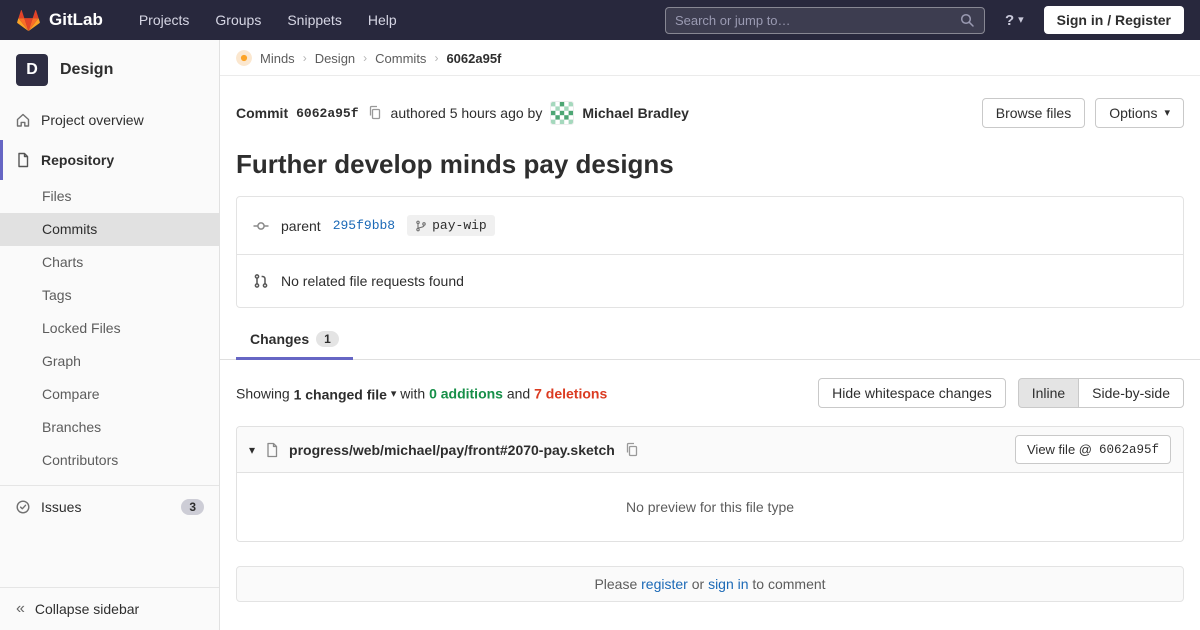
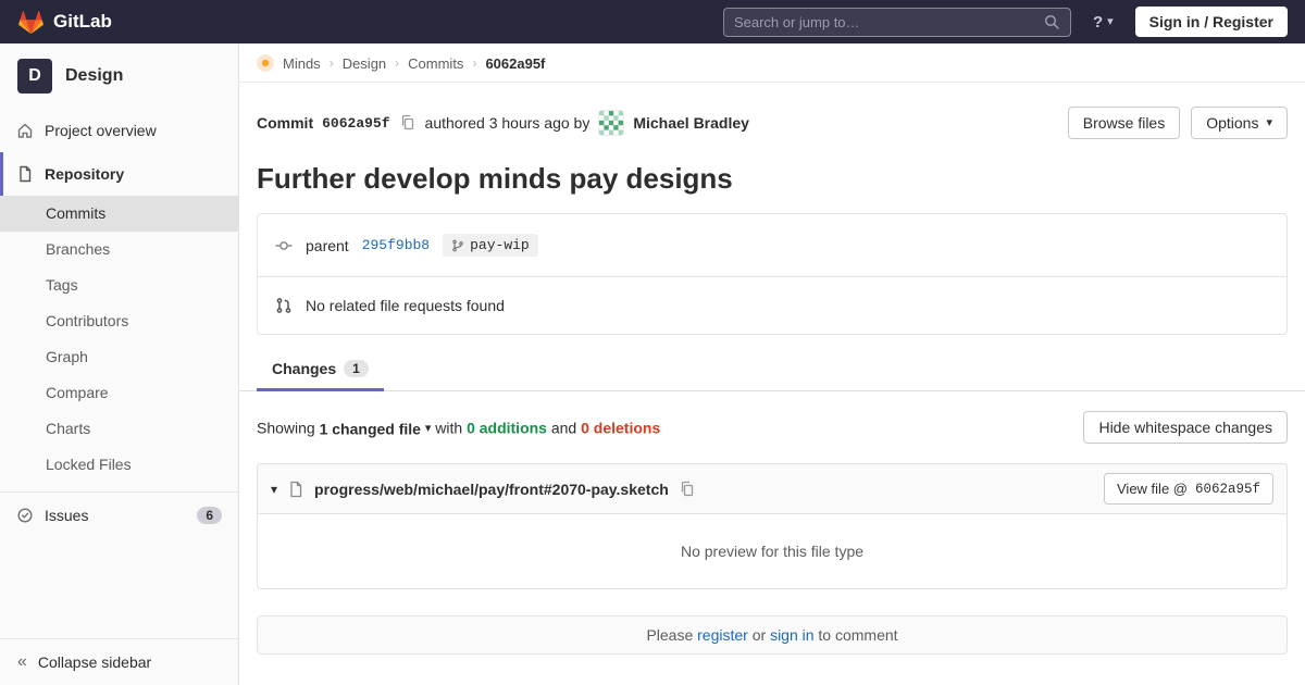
  GitLab
- Projects
- Groups
- Snippets
- Help
  Search or jump to…
  ?
  ▾
  Sign in / Register
  D
  Design
  Project overview
  Repository
- Files
  Commits
- Charts
+ Branches
  Tags
- Locked Files
+ Contributors
  Graph
  Compare
- Branches
+ Charts
- Contributors
+ Locked Files
  Issues
- 3
+ 6
  «
  Collapse sidebar
  Minds
  ›
  Design
  ›
  Commits
  ›
  6062a95f
  Commit
  6062a95f
- authored 5 hours ago by
+ authored 3 hours ago by
  Michael Bradley
  Browse files
  Options
  ▾
  Further develop minds pay designs
  parent
  295f9bb8
  pay-wip
  No related file requests found
  Changes
  1
- Showing 1 changed file ▾ with 0 additions and 7 deletions
+ Showing 1 changed file ▾ with 0 additions and 0 deletions
  Hide whitespace changes
- Inline
- Side-by-side
  ▾
  progress/web/michael/pay/front#2070-pay.sketch
  View file @
  6062a95f
  No preview for this file type
  Please register or sign in to comment
